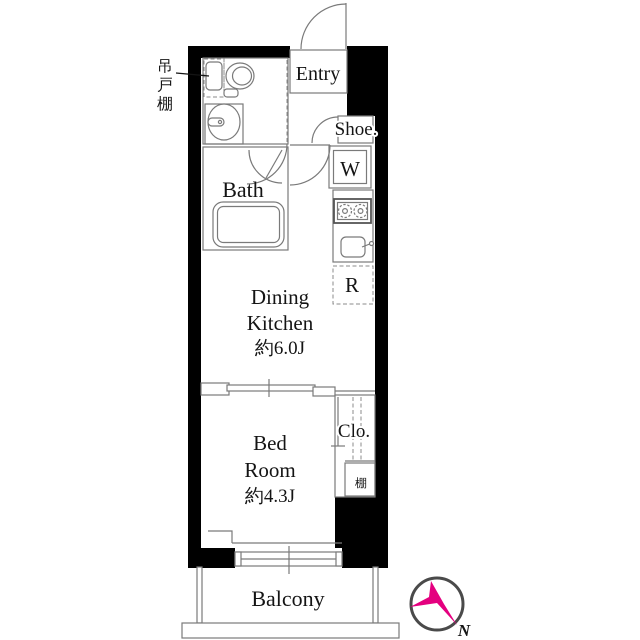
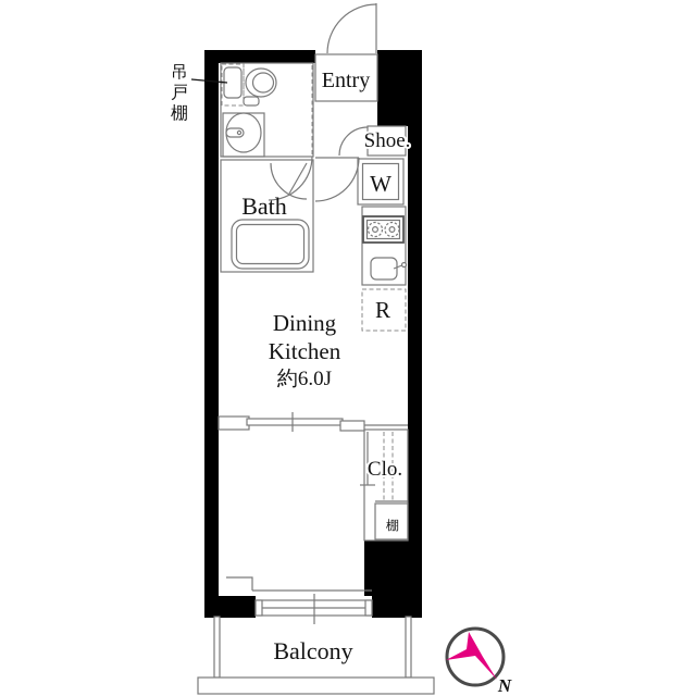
  吊
  戸
  棚
  Entry
  Shoe.
  W
  R
  Bath
  Dining
  Kitchen
  約6.0J
- Bed
- Room
- 約4.3J
  Clo.
  棚
  Balcony
  N
